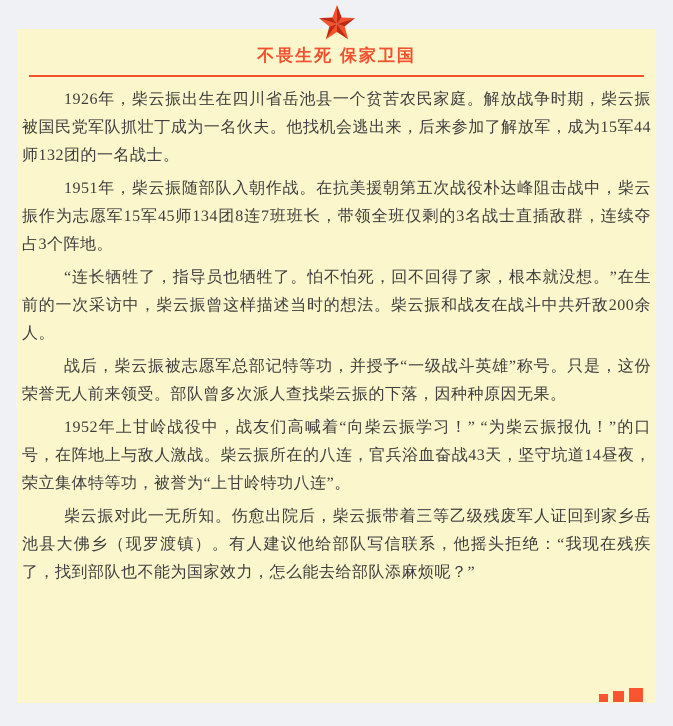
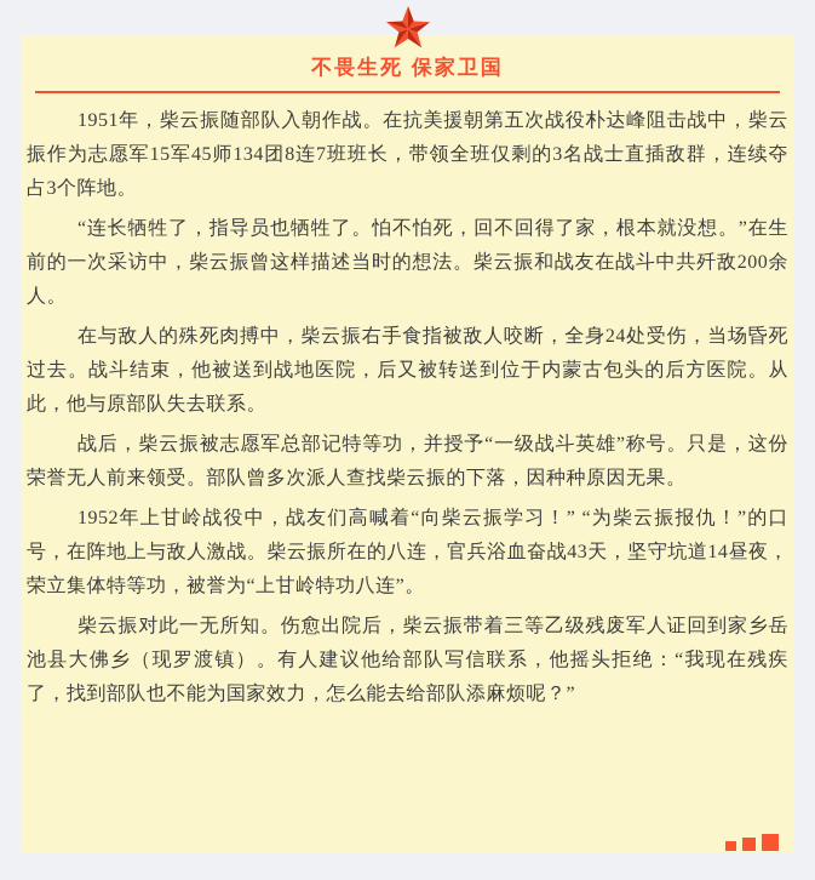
  不畏生死 保家卫国
- 1926年，柴云振出生在四川省岳池县一个贫苦农民家庭。解放战争时期，柴云振被国民党军队抓壮丁成为一名伙夫。他找机会逃出来，后来参加了解放军，成为15军44师132团的一名战士。
  1951年，柴云振随部队入朝作战。在抗美援朝第五次战役朴达峰阻击战中，柴云振作为志愿军15军45师134团8连7班班长，带领全班仅剩的3名战士直插敌群，连续夺占3个阵地。
  “连长牺牲了，指导员也牺牲了。怕不怕死，回不回得了家，根本就没想。”在生前的一次采访中，柴云振曾这样描述当时的想法。柴云振和战友在战斗中共歼敌200余人。
+ 在与敌人的殊死肉搏中，柴云振右手食指被敌人咬断，全身24处受伤，当场昏死过去。战斗结束，他被送到战地医院，后又被转送到位于内蒙古包头的后方医院。从此，他与原部队失去联系。
  战后，柴云振被志愿军总部记特等功，并授予“一级战斗英雄”称号。只是，这份荣誉无人前来领受。部队曾多次派人查找柴云振的下落，因种种原因无果。
  1952年上甘岭战役中，战友们高喊着“向柴云振学习！” “为柴云振报仇！”的口号，在阵地上与敌人激战。柴云振所在的八连，官兵浴血奋战43天，坚守坑道14昼夜，荣立集体特等功，被誉为“上甘岭特功八连”。
  柴云振对此一无所知。伤愈出院后，柴云振带着三等乙级残废军人证回到家乡岳池县大佛乡（现罗渡镇）。有人建议他给部队写信联系，他摇头拒绝：“我现在残疾了，找到部队也不能为国家效力，怎么能去给部队添麻烦呢？”
